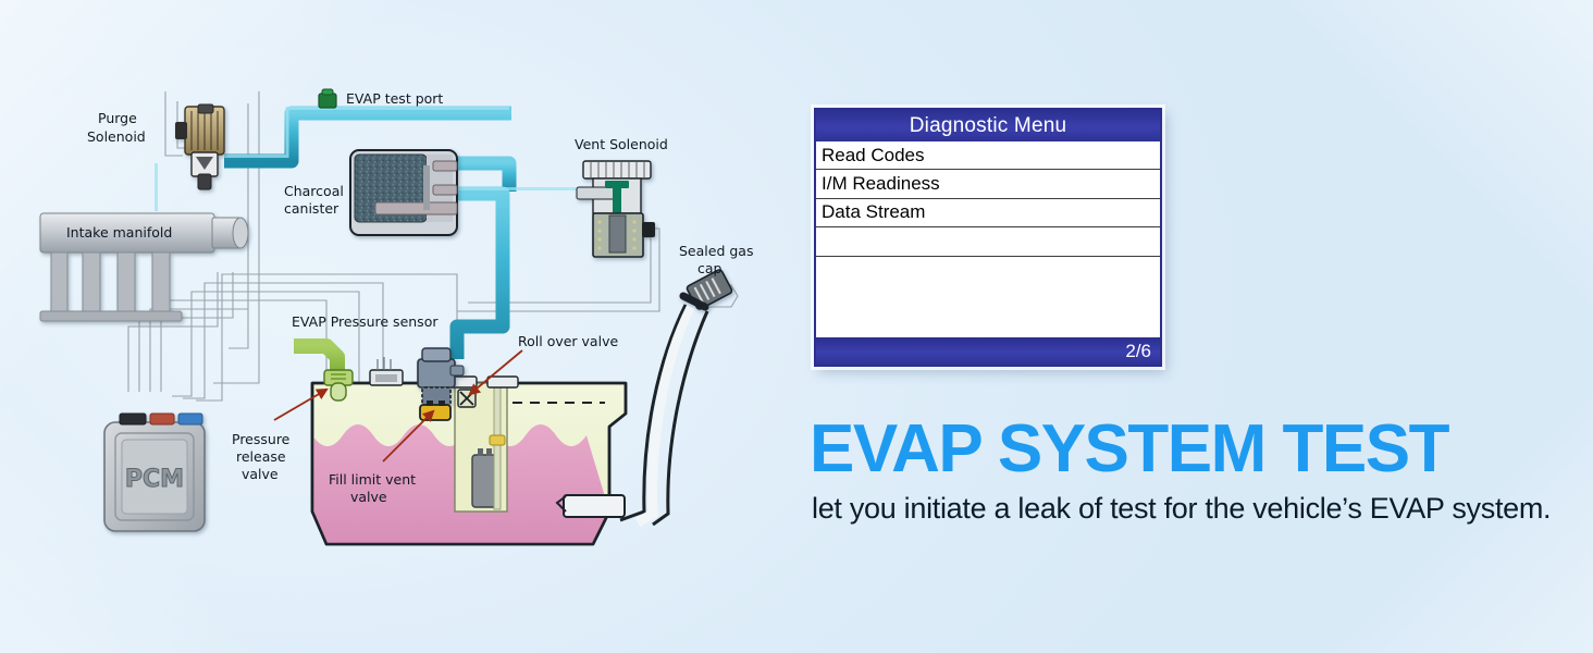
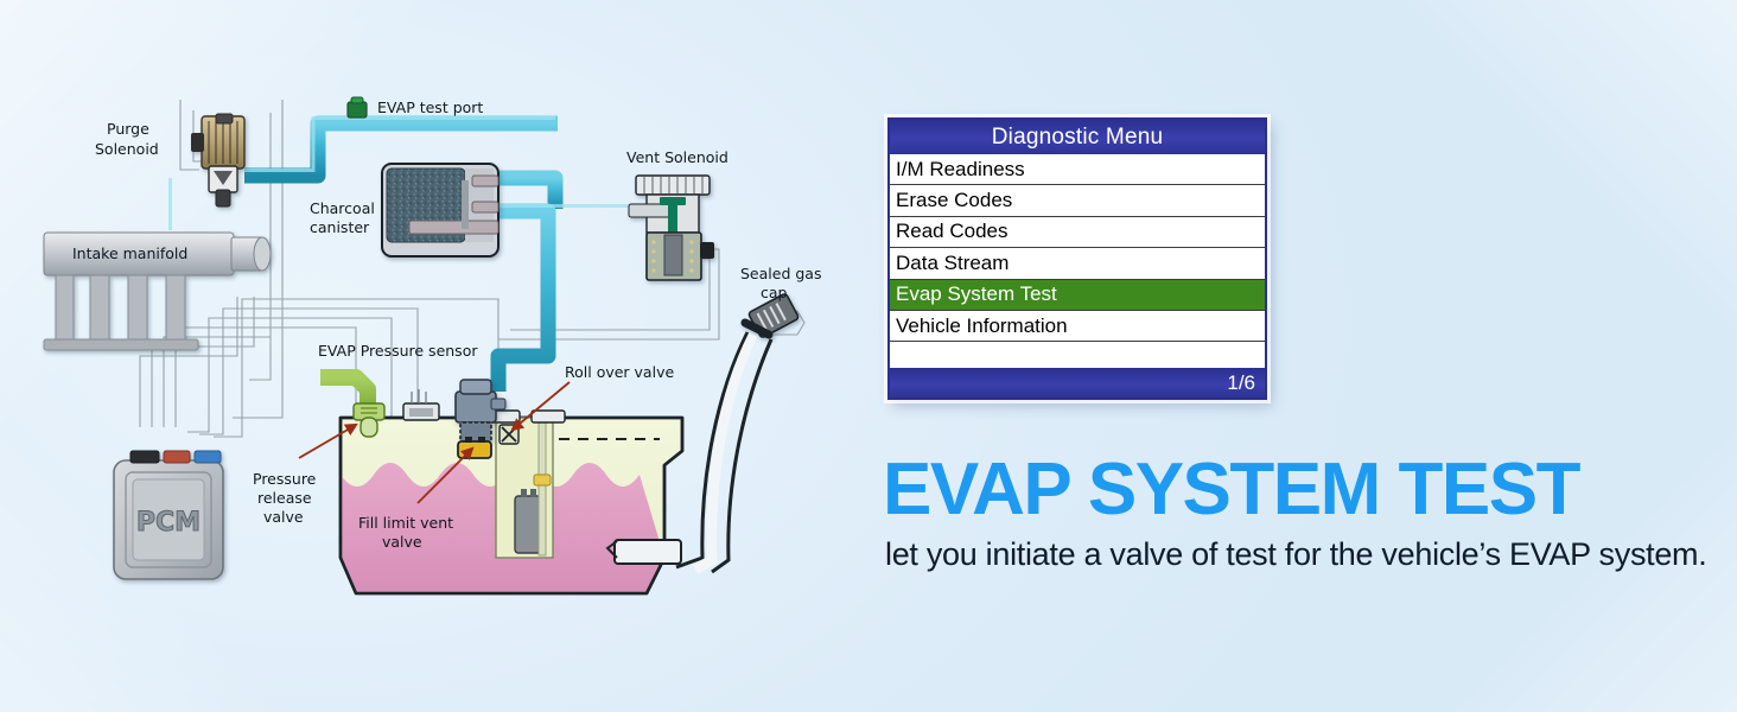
  Intake manifold
  PCM
  Purge
  Solenoid
  EVAP test port
  Charcoal
  canister
  Vent Solenoid
  Sealed gas
  cap
  EVAP Pressure sensor
  Roll over valve
  Pressure
  release
  valve
  Fill limit vent
  valve
  Diagnostic Menu
- Read Codes
+ I/M Readiness
+ Erase Codes
- I/M Readiness
+ Read Codes
  Data Stream
+ Evap System Test
+ Vehicle Information
- 2/6
+ 1/6
  EVAP SYSTEM TEST
- let you initiate a leak of test for the vehicle’s EVAP system.
+ let you initiate a valve of test for the vehicle’s EVAP system.
